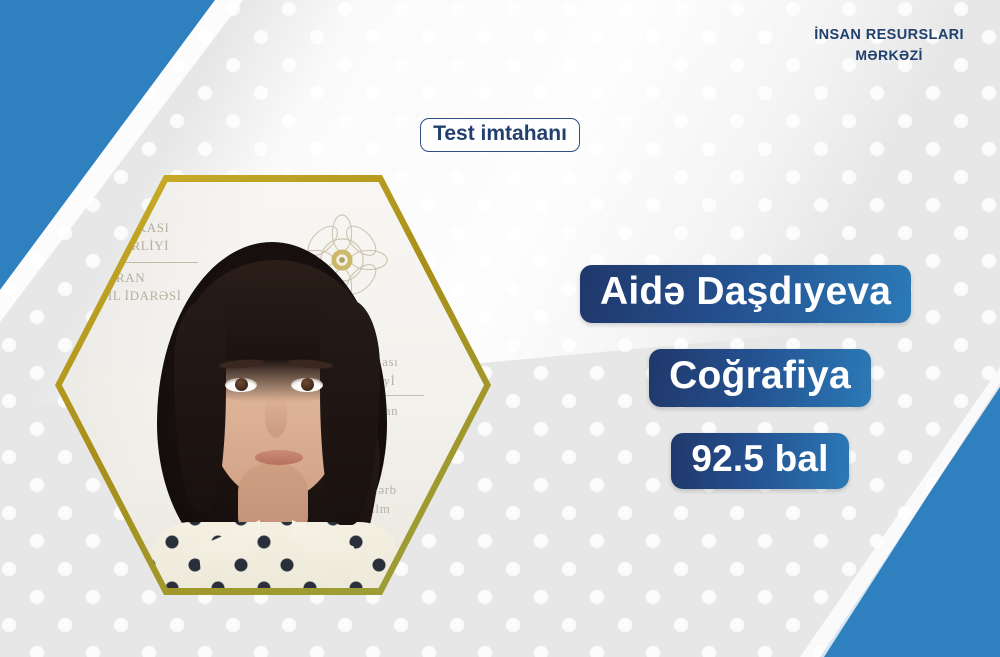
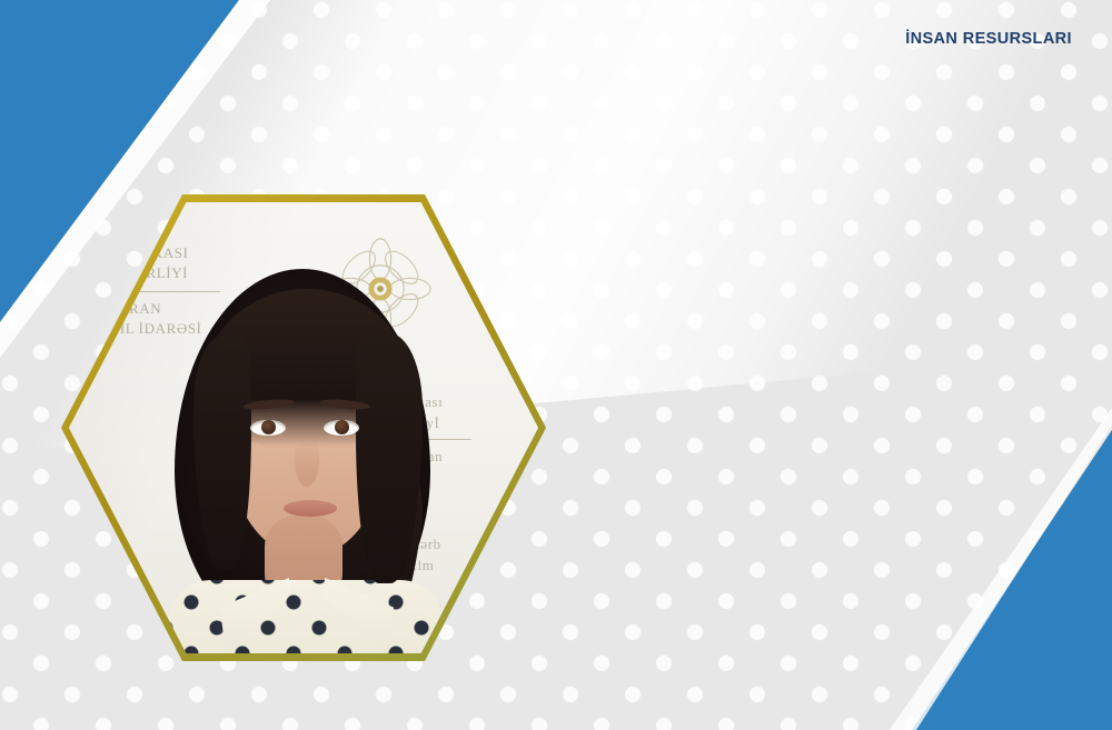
  İNSAN RESURSLARI
- MƏRKƏZİ
- Test imtahanı
- Aidə Daşdıyeva
- Coğrafiya
- 92.5 bal
